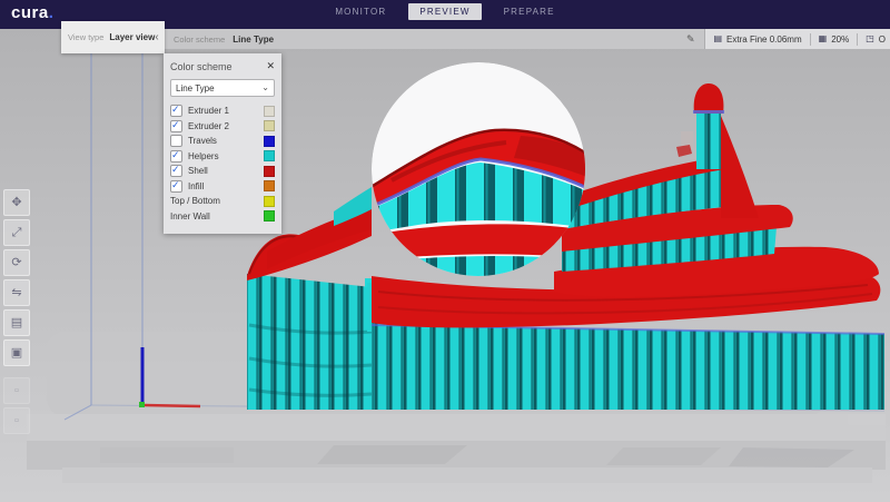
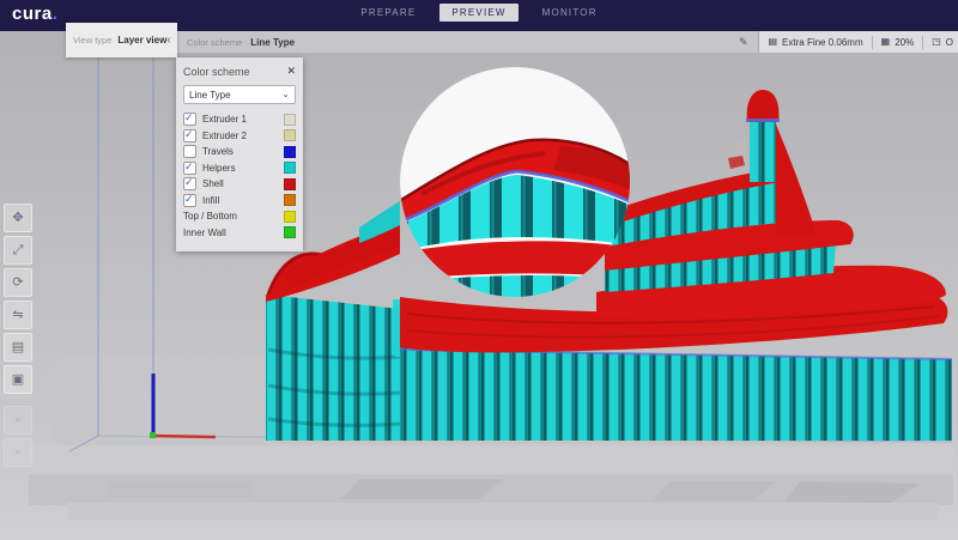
  cura.
- MONITOR
+ PREPARE
  PREVIEW
- PREPARE
+ MONITOR
  View type
  Layer view
  ‹
  Color scheme
  Line Type
  ✎
  ▤
  Extra Fine 0.06mm
  ▦
  20%
  ◳
  O
  Color scheme
  ✕
  Line Type
  ⌄
  Extruder 1
  Extruder 2
  Travels
  Helpers
  Shell
  Infill
  Top / Bottom
  Inner Wall
  ✥
  ⤢
  ⟳
  ⇋
  ▤
  ▣
